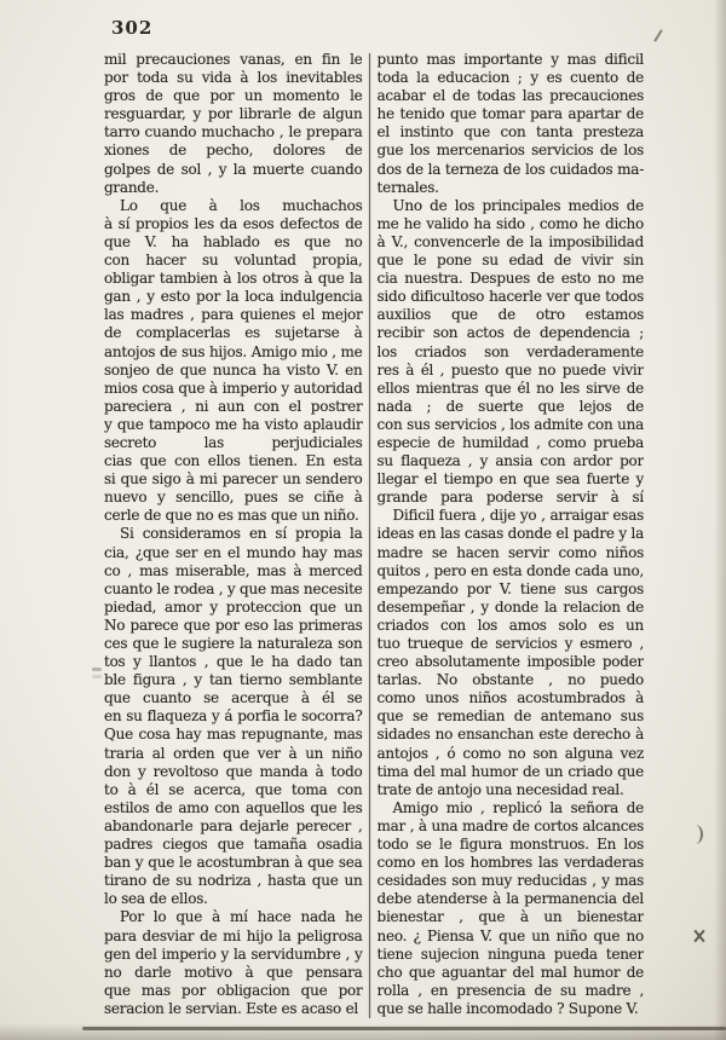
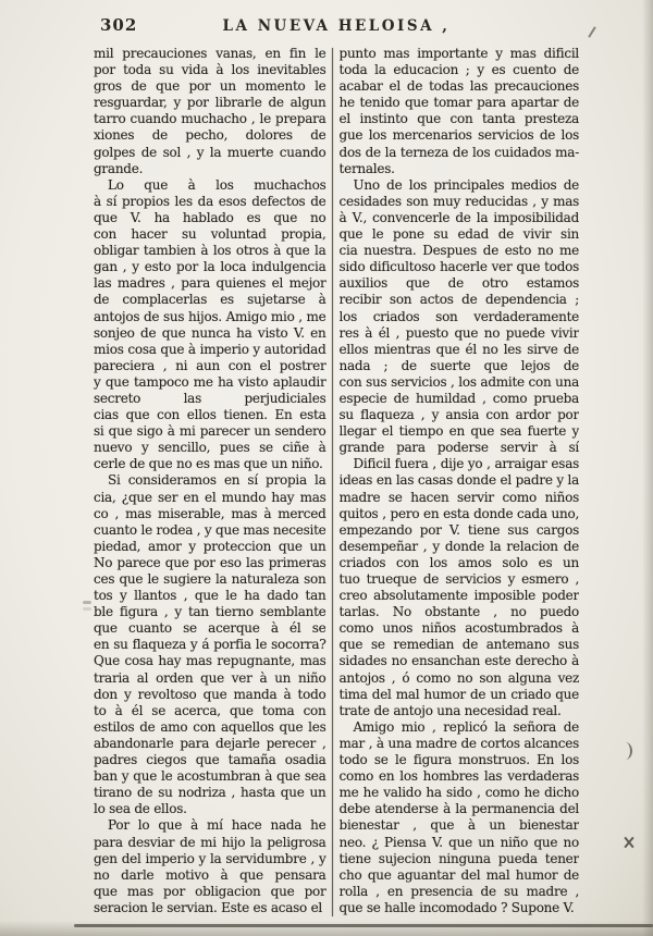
  302
+ LA NUEVA HELOISA ,
  mil precauciones vanas, en fin le
  por toda su vida à los inevitables
  gros de que por un momento le
  resguardar, y por librarle de algun
  tarro cuando muchacho , le prepara
  xiones de pecho, dolores de
  golpes de sol , y la muerte cuando
  grande.
  à sí propios les da esos defectos de
  que V. ha hablado es que no
  con hacer su voluntad propia,
  obligar tambien à los otros à que la
  gan , y esto por la loca indulgencia
  las madres , para quienes el mejor
  de complacerlas es sujetarse à
  antojos de sus hijos. Amigo mio , me
  sonjeo de que nunca ha visto V. en
  mios cosa que à imperio y autoridad
  pareciera , ni aun con el postrer
  y que tampoco me ha visto aplaudir
  cias que con ellos tienen. En esta
  si que sigo à mi parecer un sendero
  nuevo y sencillo, pues se ciñe à
  cerle de que no es mas que un niño.
  Si consideramos en sí propia la
  cia, ¿que ser en el mundo hay mas
  co , mas miserable, mas à merced
  cuanto le rodea , y que mas necesite
  piedad, amor y proteccion que un
  No parece que por eso las primeras
  ces que le sugiere la naturaleza son
  tos y llantos , que le ha dado tan
  ble figura , y tan tierno semblante
  que cuanto se acerque à él se
  en su flaqueza y á porfia le socorra?
  Que cosa hay mas repugnante, mas
  traria al orden que ver à un niño
  don y revoltoso que manda à todo
  to à él se acerca, que toma con
  estilos de amo con aquellos que les
  abandonarle para dejarle perecer ,
  padres ciegos que tamaña osadia
  ban y que le acostumbran à que sea
  tirano de su nodriza , hasta que un
  lo sea de ellos.
  Por lo que à mí hace nada he
  para desviar de mi hijo la peligrosa
  gen del imperio y la servidumbre , y
  no darle motivo à que pensara
  que mas por obligacion que por
  seracion le servian. Este es acaso el
  punto mas importante y mas dificil
  toda la educacion ; y es cuento de
  acabar el de todas las precauciones
  he tenido que tomar para apartar de
  el instinto que con tanta presteza
  gue los mercenarios servicios de los
  dos de la terneza de los cuidados ma-
  ternales.
  Uno de los principales medios de
- me he valido ha sido , como he dicho
+ cesidades son muy reducidas , y mas
  à V., convencerle de la imposibilidad
  que le pone su edad de vivir sin
  cia nuestra. Despues de esto no me
  sido dificultoso hacerle ver que todos
  auxilios que de otro estamos
  recibir son actos de dependencia ;
  los criados son verdaderamente
  res à él , puesto que no puede vivir
  ellos mientras que él no les sirve de
  con sus servicios , los admite con una
  especie de humildad , como prueba
  su flaqueza , y ansia con ardor por
  llegar el tiempo en que sea fuerte y
  grande para poderse servir à sí
  Dificil fuera , dije yo , arraigar esas
  ideas en las casas donde el padre y la
  madre se hacen servir como niños
  quitos , pero en esta donde cada uno,
  empezando por V. tiene sus cargos
  desempeñar , y donde la relacion de
  criados con los amos solo es un
  tuo trueque de servicios y esmero ,
  creo absolutamente imposible poder
  tarlas. No obstante , no puedo
  como unos niños acostumbrados à
  que se remedian de antemano sus
  sidades no ensanchan este derecho à
  antojos , ó como no son alguna vez
  tima del mal humor de un criado que
  trate de antojo una necesidad real.
  Amigo mio , replicó la señora de
  mar , à una madre de cortos alcances
  todo se le figura monstruos. En los
  como en los hombres las verdaderas
- cesidades son muy reducidas , y mas
+ me he valido ha sido , como he dicho
  debe atenderse à la permanencia del
  bienestar , que à un bienestar
  neo. ¿ Piensa V. que un niño que no
  tiene sujecion ninguna pueda tener
  cho que aguantar del mal humor de
  rolla , en presencia de su madre ,
  que se halle incomodado ? Supone V.
